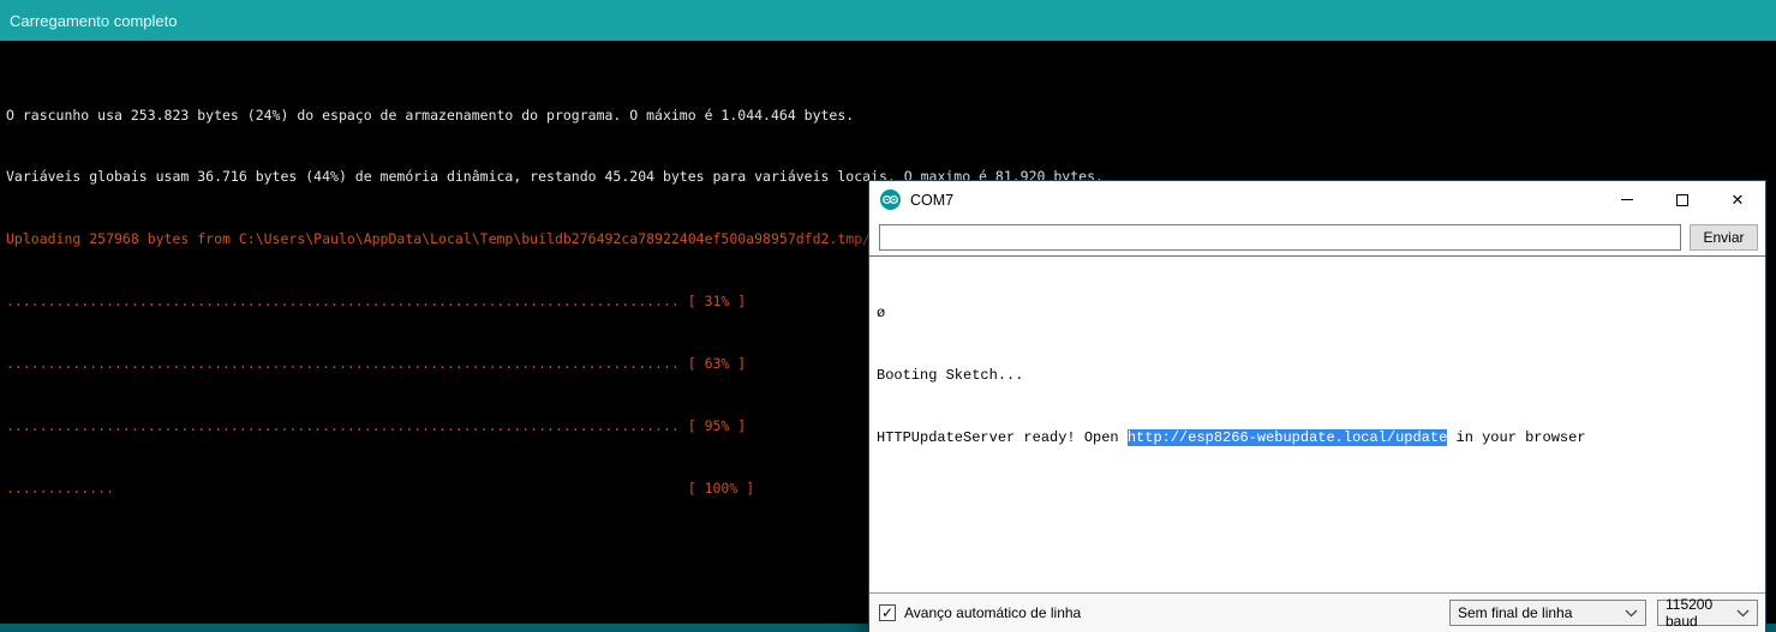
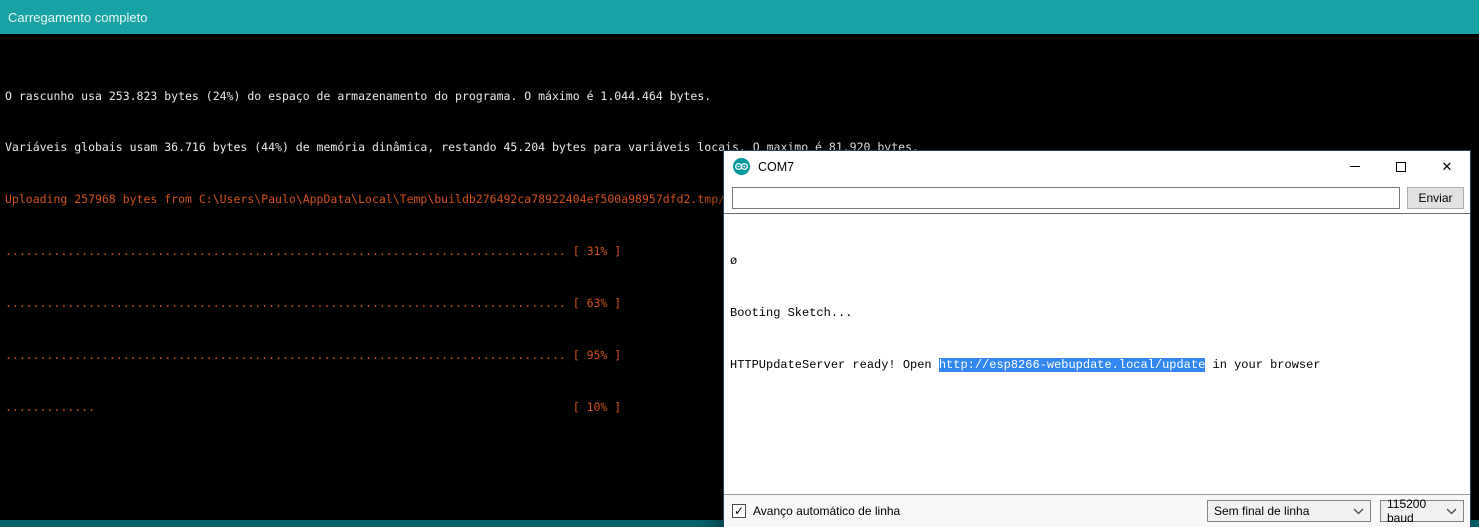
  Carregamento completo
  O rascunho usa 253.823 bytes (24%) do espaço de armazenamento do programa. O máximo é 1.044.464 bytes.
  Variáveis globais usam 36.716 bytes (44%) de memória dinâmica, restando 45.204 bytes para variáveis locais. O maximo é 81.920 bytes.
  Uploading 257968 bytes from C:\Users\Paulo\AppData\Local\Temp\buildb276492ca78922404ef500a98957dfd2.tmp/
  ................................................................................. [ 31% ]
  ................................................................................. [ 63% ]
  ................................................................................. [ 95% ]
- ............. [ 100% ]
+ ............. [ 10% ]
  COM7
  ✕
  Enviar
  ø
  Booting Sketch...
  HTTPUpdateServer ready! Open http://esp8266-webupdate.local/update in your browser
  ✓
  Avanço automático de linha
  Sem final de linha
  115200 baud
